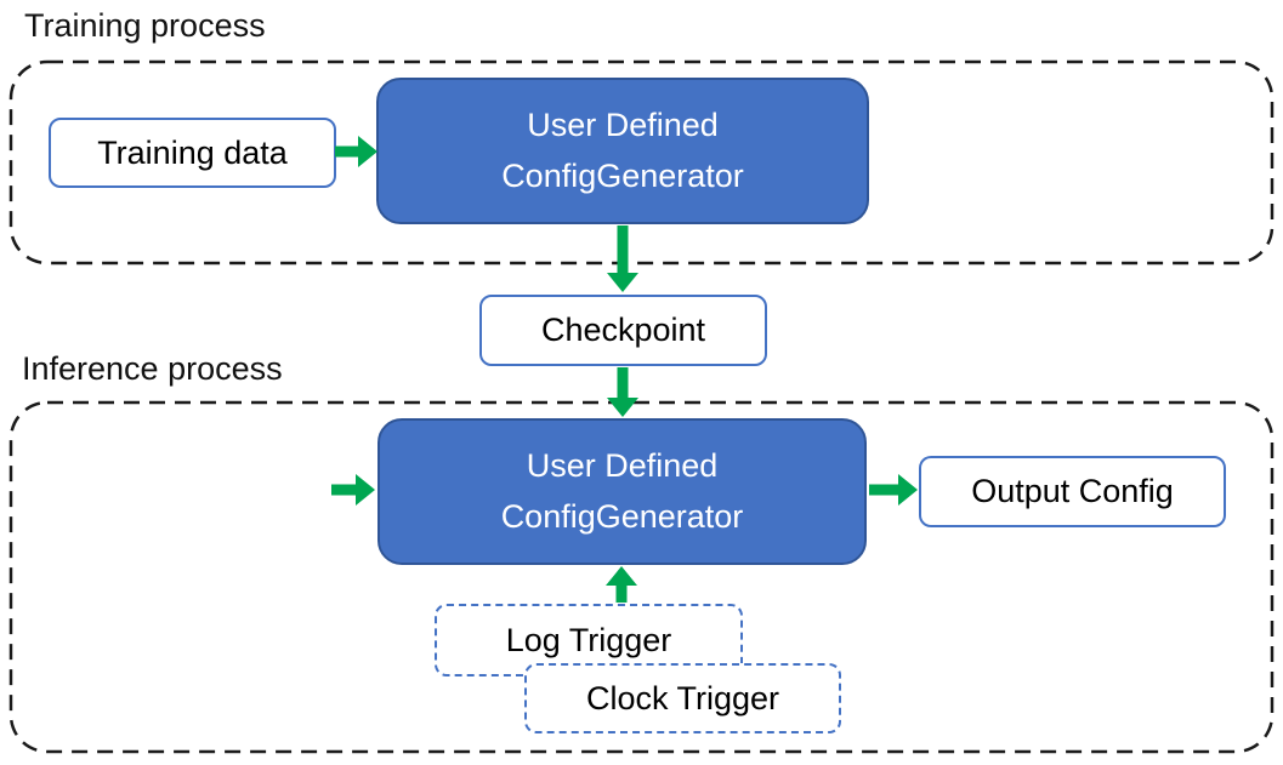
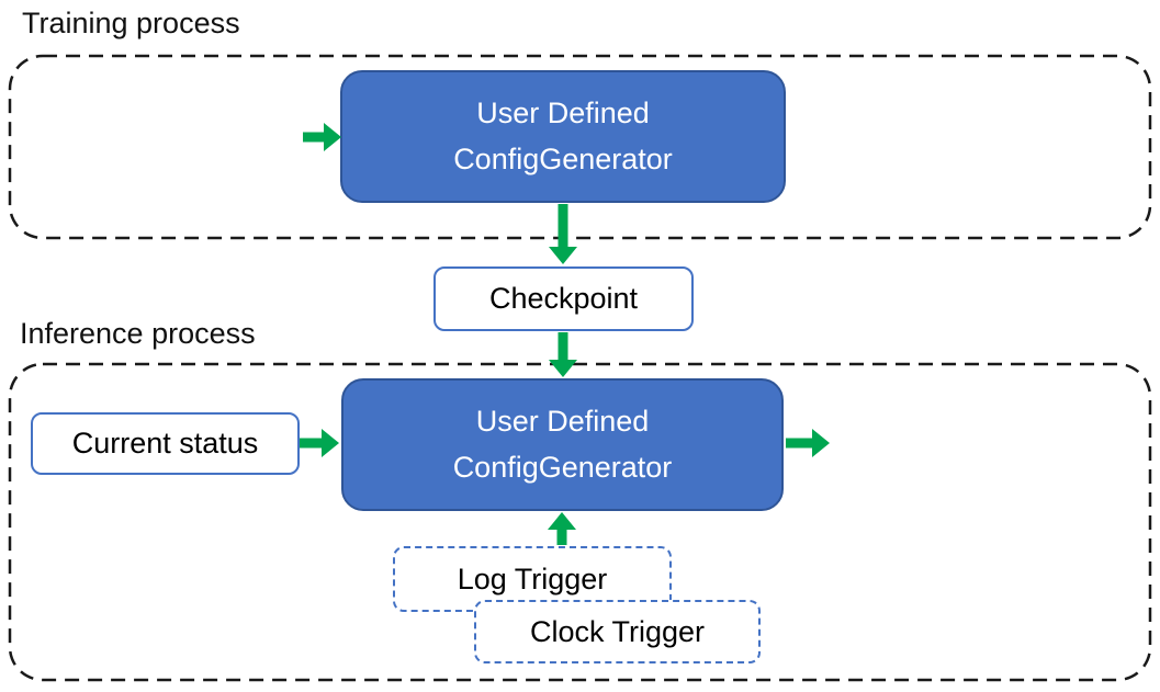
  Training process
  Inference process
- Training data
  User Defined
  ConfigGenerator
  Checkpoint
+ Current status
  User Defined
  ConfigGenerator
- Output Config
  Log Trigger
  Clock Trigger
